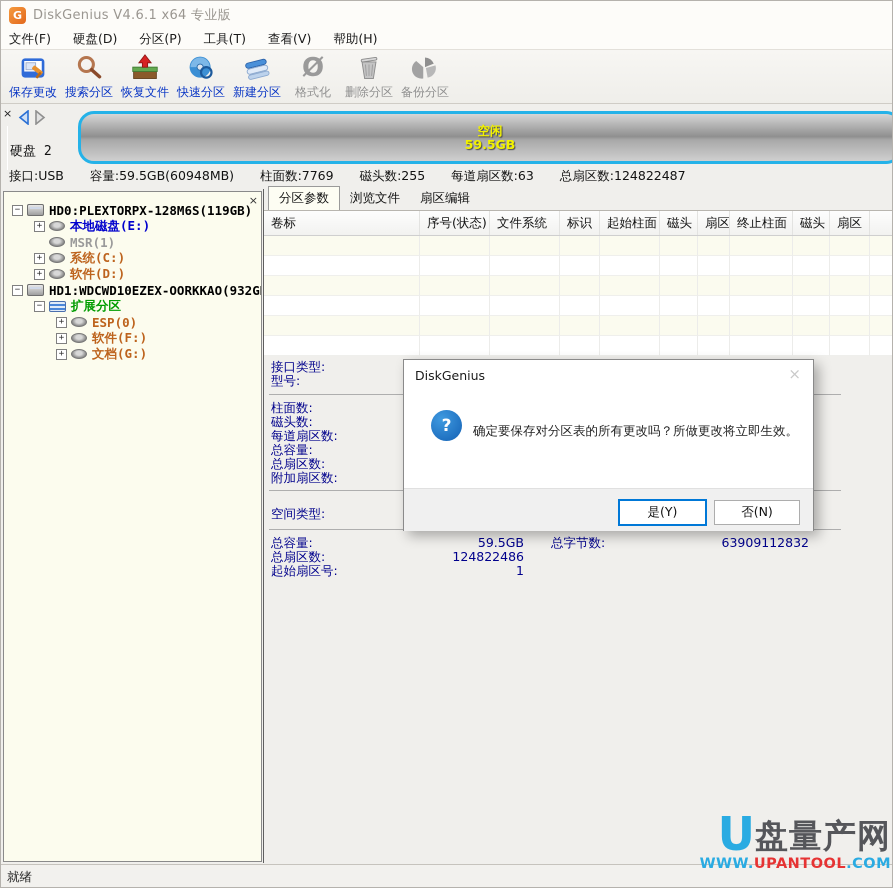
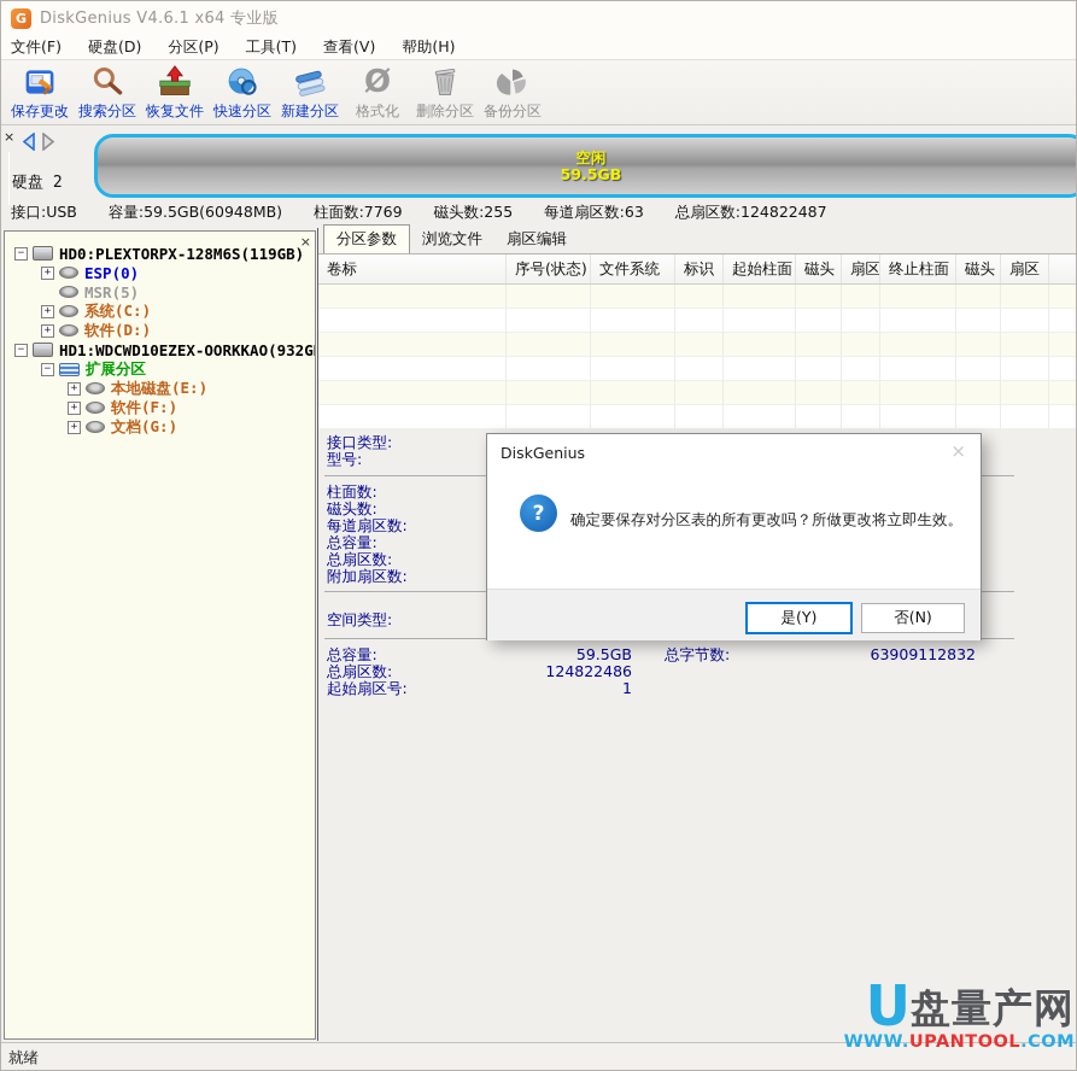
  G
  DiskGenius V4.6.1 x64 专业版
  文件(F)
  硬盘(D)
  分区(P)
  工具(T)
  查看(V)
  帮助(H)
  保存更改
  搜索分区
  恢复文件
  快速分区
  新建分区
  Ø
  格式化
  删除分区
  备份分区
  ×
  硬盘 2
  空闲
  59.5GB
  接口:USB
  容量:59.5GB(60948MB)
  柱面数:7769
  磁头数:255
  每道扇区数:63
  总扇区数:124822487
  ×
  −
  HD0:PLEXTORPX-128M6S(119GB)
  +
- 本地磁盘(E:)
+ ESP(0)
- MSR(1)
+ MSR(5)
  +
  系统(C:)
  +
  软件(D:)
  −
  HD1:WDCWD10EZEX-OORKKAO(932G
  −
  扩展分区
  +
- ESP(0)
+ 本地磁盘(E:)
  +
  软件(F:)
  +
  文档(G:)
  分区参数
  浏览文件
  扇区编辑
  卷标
  序号(状态)
  文件系统
  标识
  起始柱面
  磁头
  扇区
  终止柱面
  磁头
  扇区
  接口类型:
  型号:
  柱面数:
  磁头数:
  每道扇区数:
  总容量:
  总扇区数:
  附加扇区数:
  空间类型:
  总容量:
  59.5GB
  总字节数:
  63909112832
  总扇区数:
  124822486
  起始扇区号:
  1
  DiskGenius
  ×
  ?
  确定要保存对分区表的所有更改吗？所做更改将立即生效。
  是(Y)
  否(N)
  U
  盘量产网
  WWW.UPANTOOL.COM
  就绪
